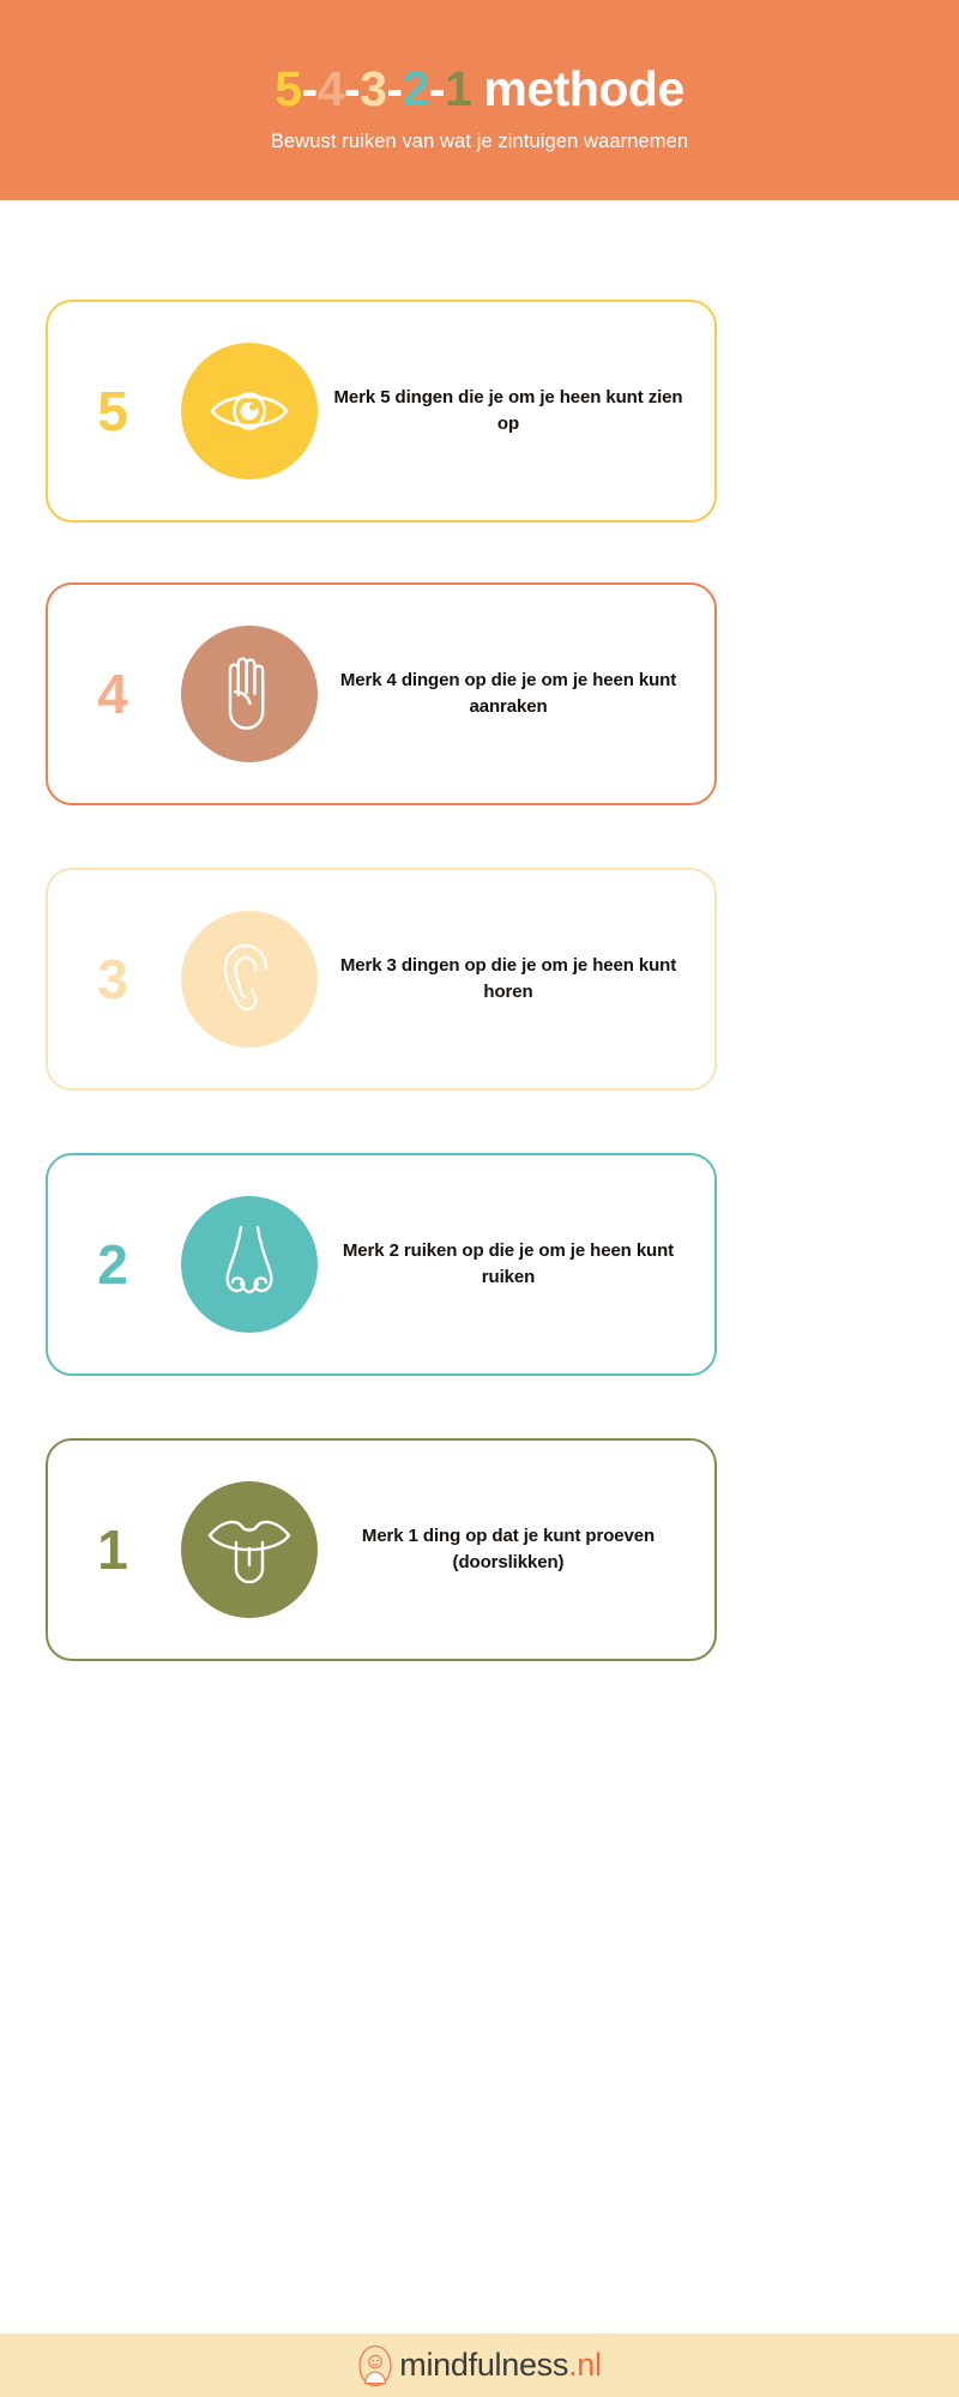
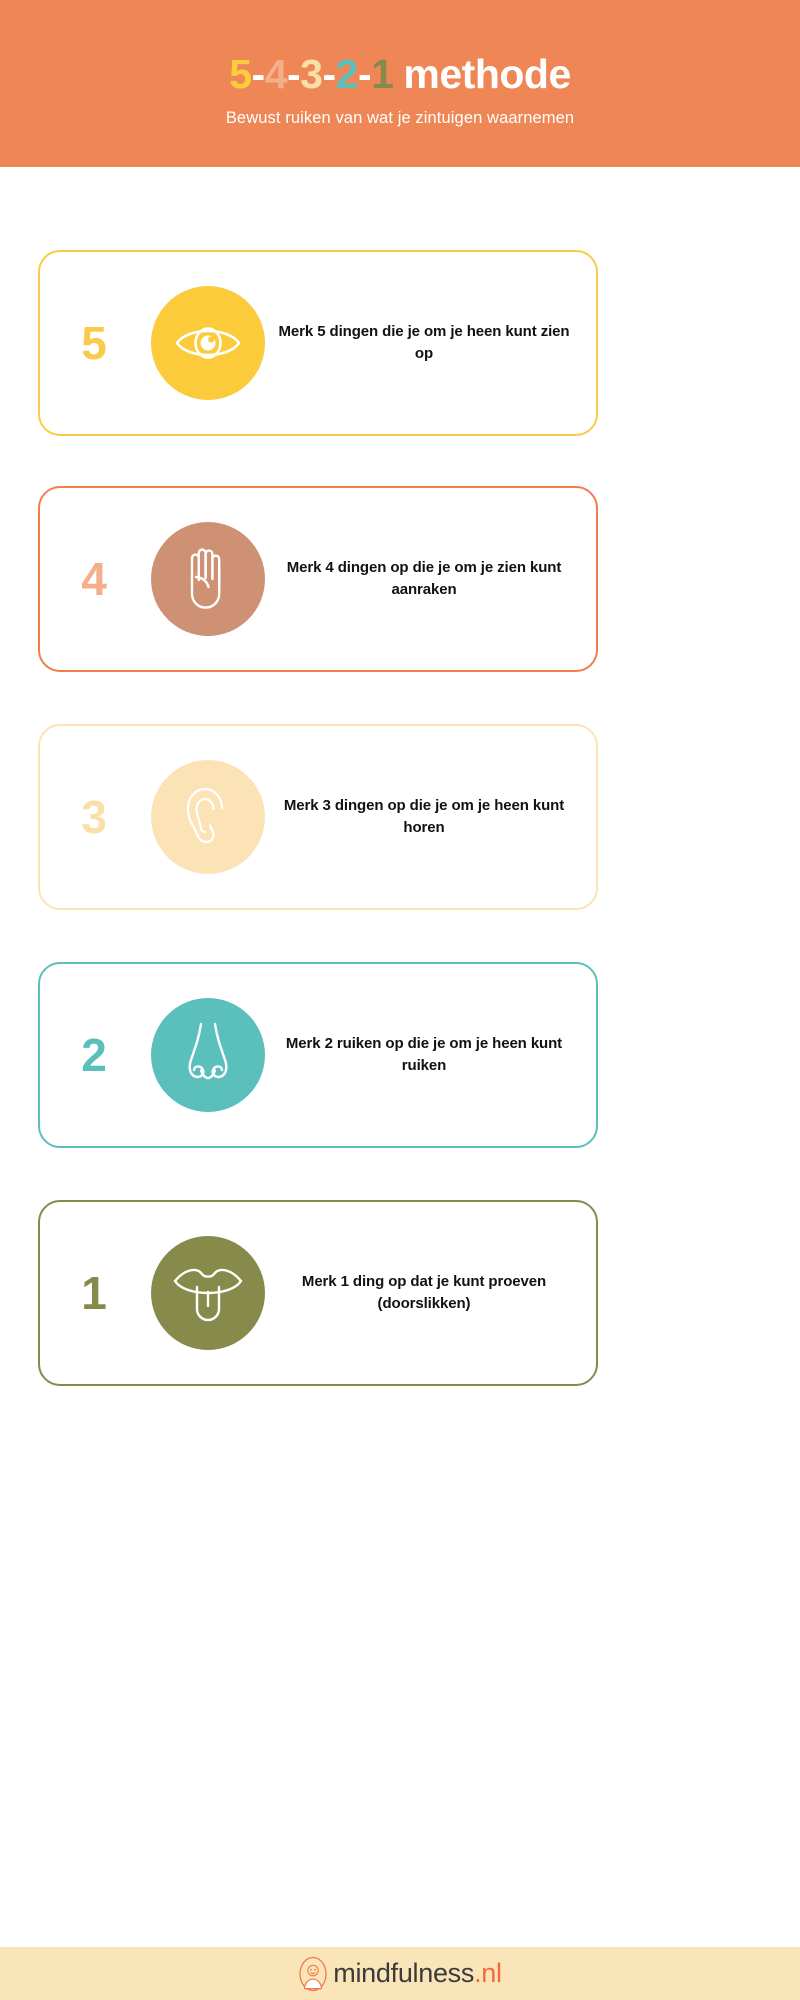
  5-4-3-2-1 methode
  Bewust ruiken van wat je zintuigen waarnemen
  5
  Merk 5 dingen die je om je heen kunt zien op
  4
- Merk 4 dingen op die je om je heen kunt aanraken
+ Merk 4 dingen op die je om je zien kunt aanraken
  3
  Merk 3 dingen op die je om je heen kunt horen
  2
  Merk 2 ruiken op die je om je heen kunt ruiken
  1
  Merk 1 ding op dat je kunt proeven (doorslikken)
  mindfulness.nl
